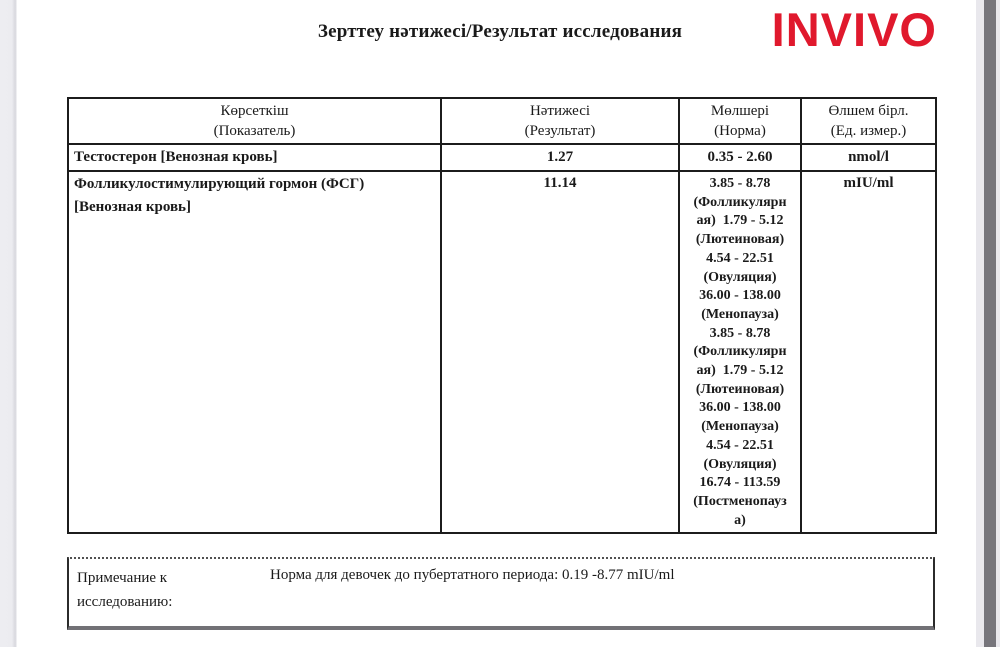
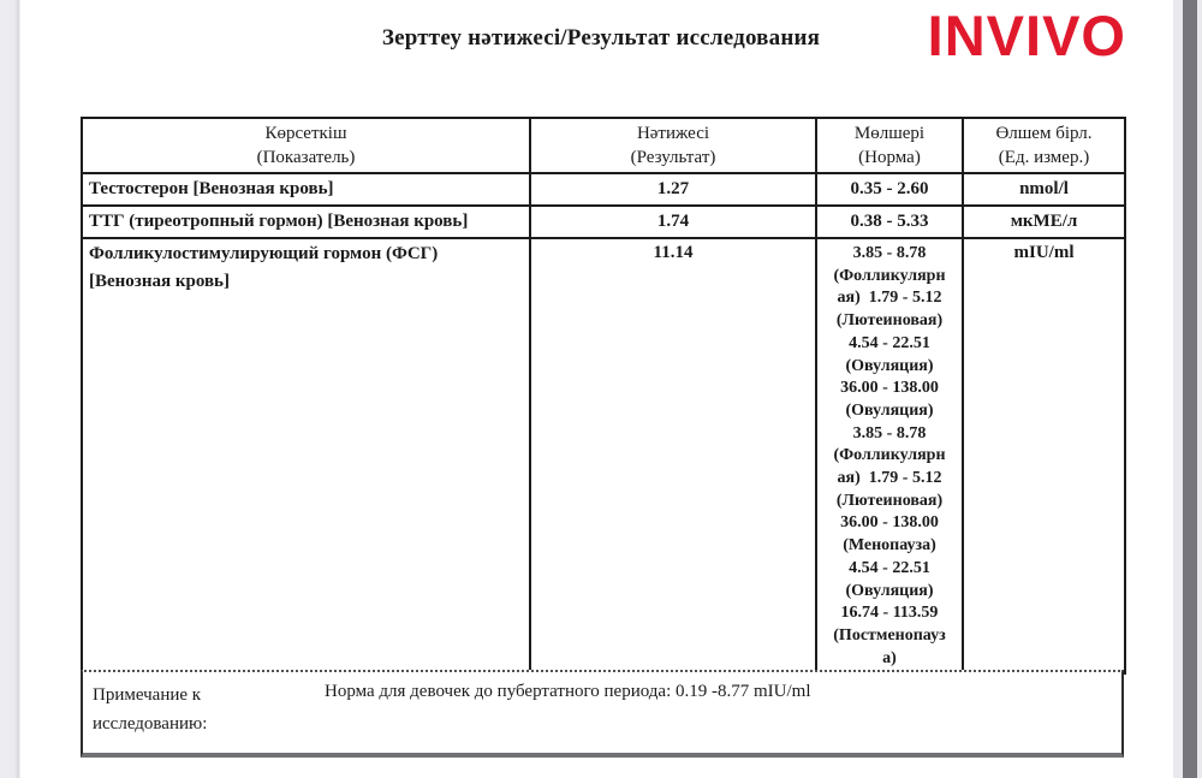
  Зерттеу нәтижесі/Результат исследования
  INVIVO
  Көрсеткіш (Показатель)	Нәтижесі (Результат)	Мөлшері (Норма)	Өлшем бірл. (Ед. измер.)
  Тестостерон [Венозная кровь]	1.27	0.35 - 2.60	nmol/l
+ ТТГ (тиреотропный гормон) [Венозная кровь]	1.74	0.38 - 5.33	мкМЕ/л
- Фолликулостимулирующий гормон (ФСГ) [Венозная кровь]	11.14	3.85 - 8.78 (Фолликулярн ая) 1.79 - 5.12 (Лютеиновая) 4.54 - 22.51 (Овуляция) 36.00 - 138.00 (Менопауза) 3.85 - 8.78 (Фолликулярн ая) 1.79 - 5.12 (Лютеиновая) 36.00 - 138.00 (Менопауза) 4.54 - 22.51 (Овуляция) 16.74 - 113.59 (Постменопауз а)	mIU/ml
+ Фолликулостимулирующий гормон (ФСГ) [Венозная кровь]	11.14	3.85 - 8.78 (Фолликулярн ая) 1.79 - 5.12 (Лютеиновая) 4.54 - 22.51 (Овуляция) 36.00 - 138.00 (Овуляция) 3.85 - 8.78 (Фолликулярн ая) 1.79 - 5.12 (Лютеиновая) 36.00 - 138.00 (Менопауза) 4.54 - 22.51 (Овуляция) 16.74 - 113.59 (Постменопауз а)	mIU/ml
  Примечание к
  исследованию:
  Норма для девочек до пубертатного периода: 0.19 -8.77 mIU/ml
